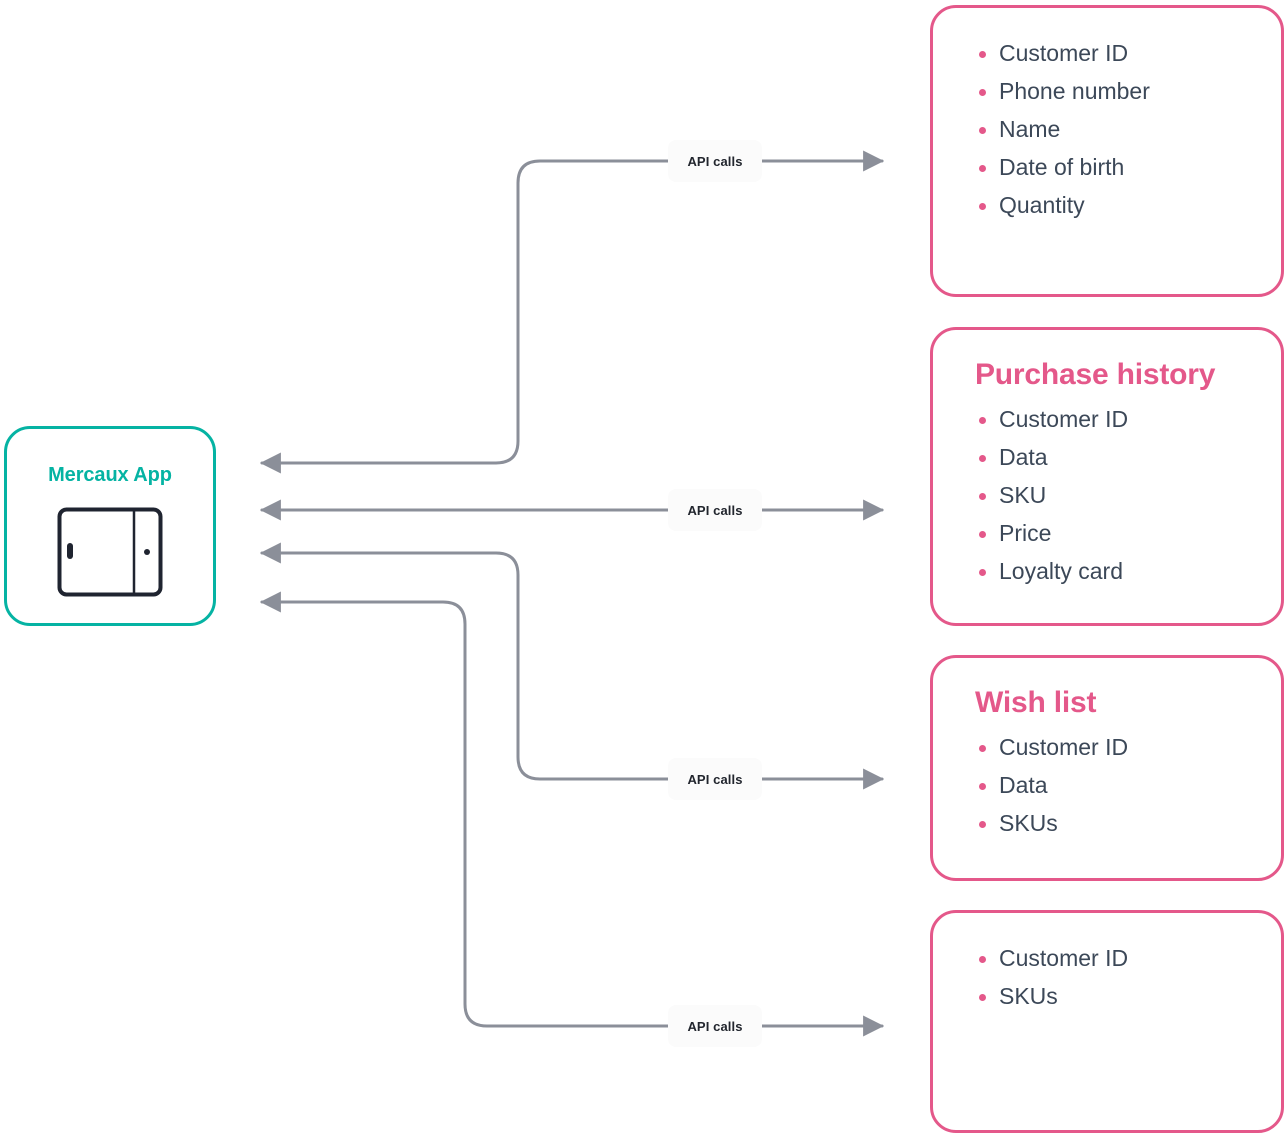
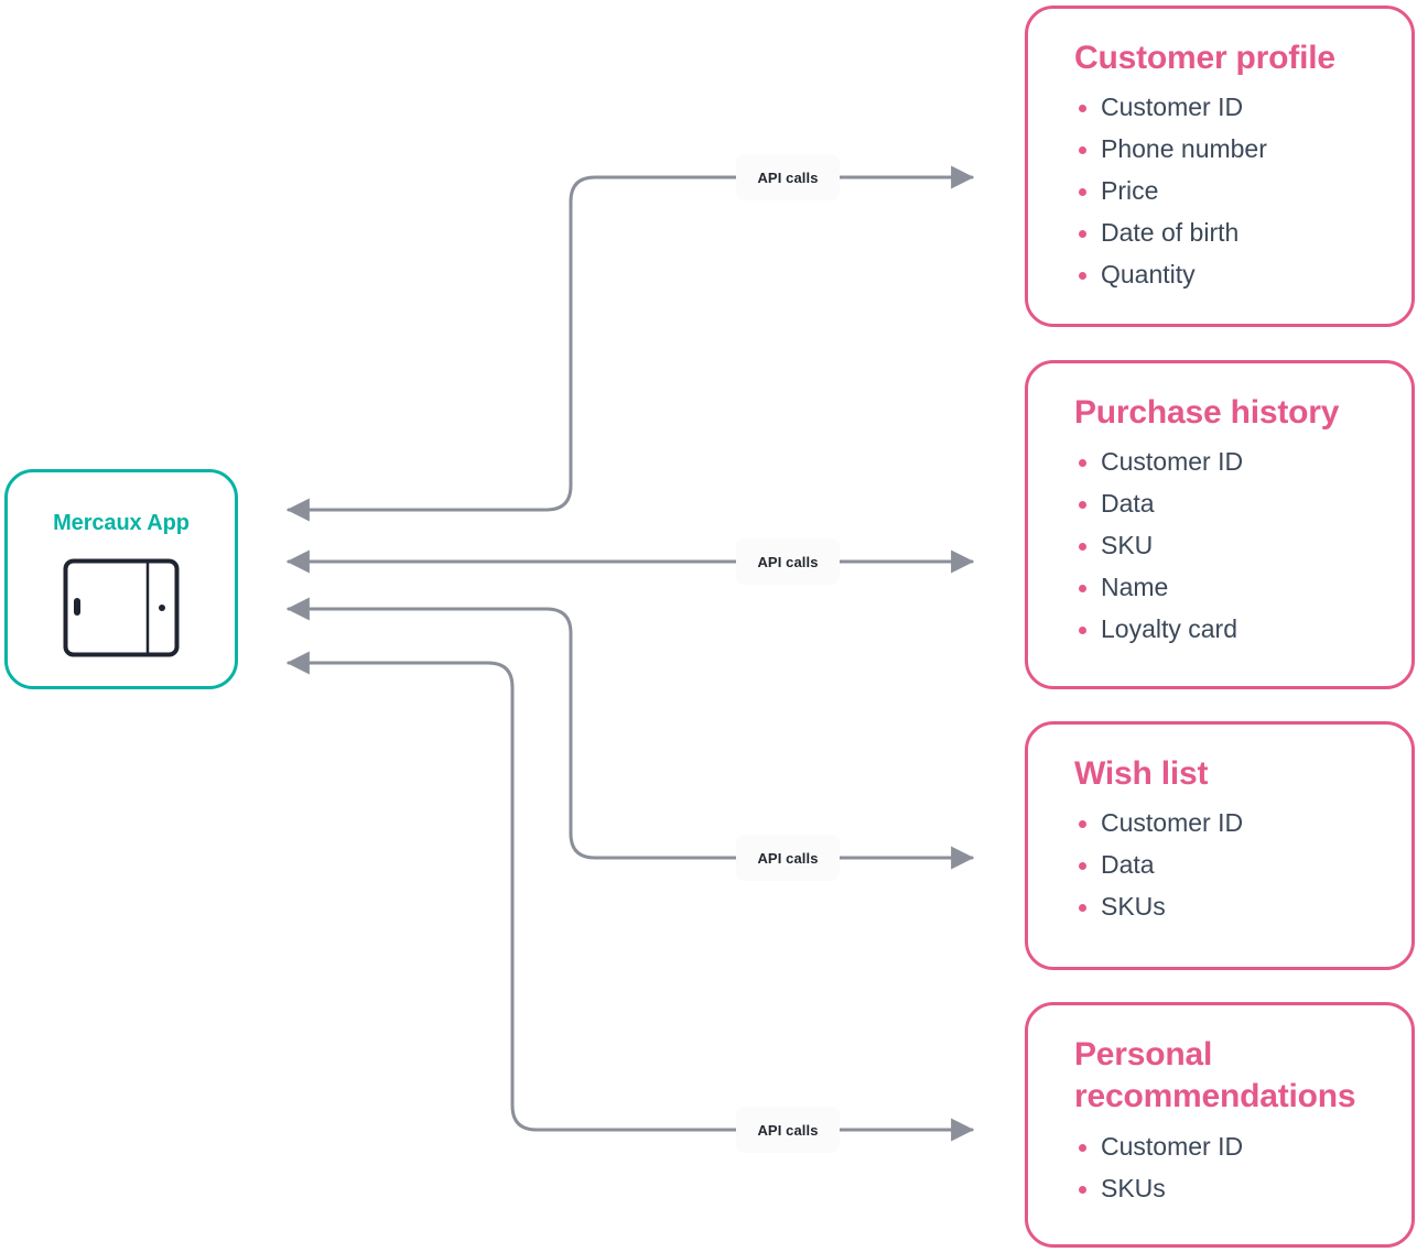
  Mercaux App
  API calls
  API calls
  API calls
  API calls
+ Customer profile
  Customer ID
  Phone number
- Name
+ Price
  Date of birth
  Quantity
  Purchase history
  Customer ID
  Data
  SKU
- Price
+ Name
  Loyalty card
  Wish list
  Customer ID
  Data
  SKUs
+ Personal recommendations
  Customer ID
  SKUs
